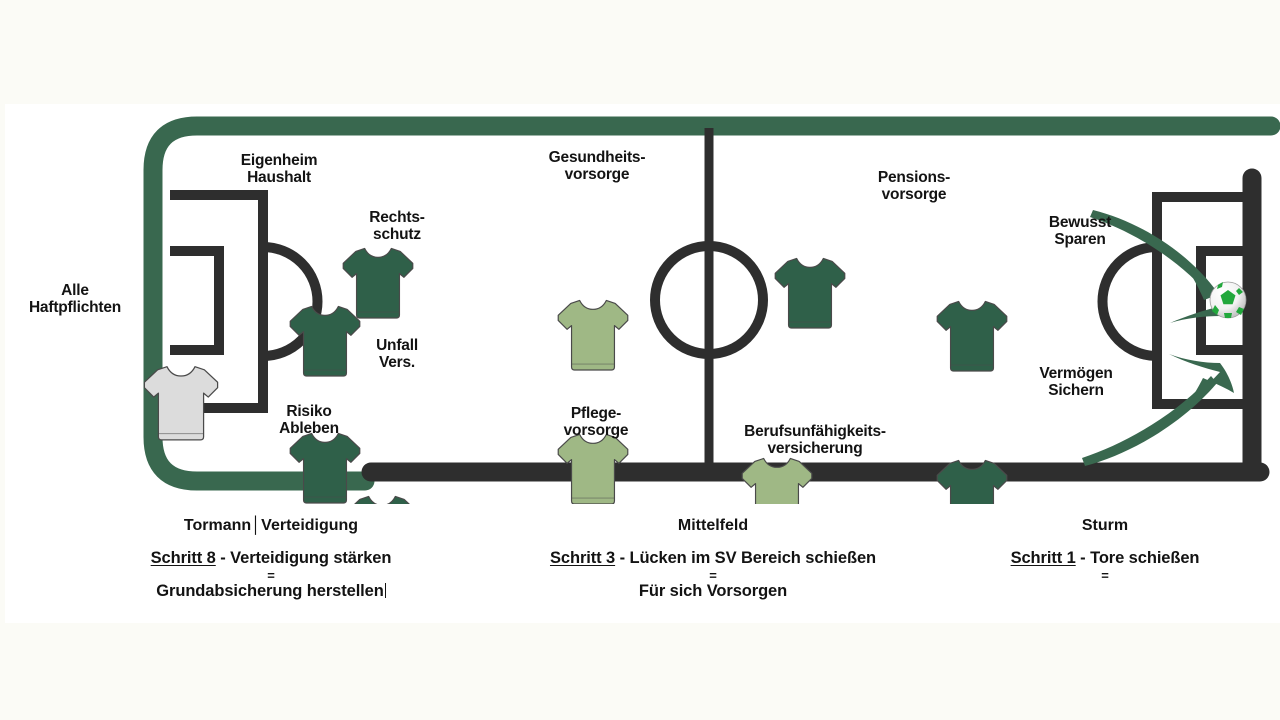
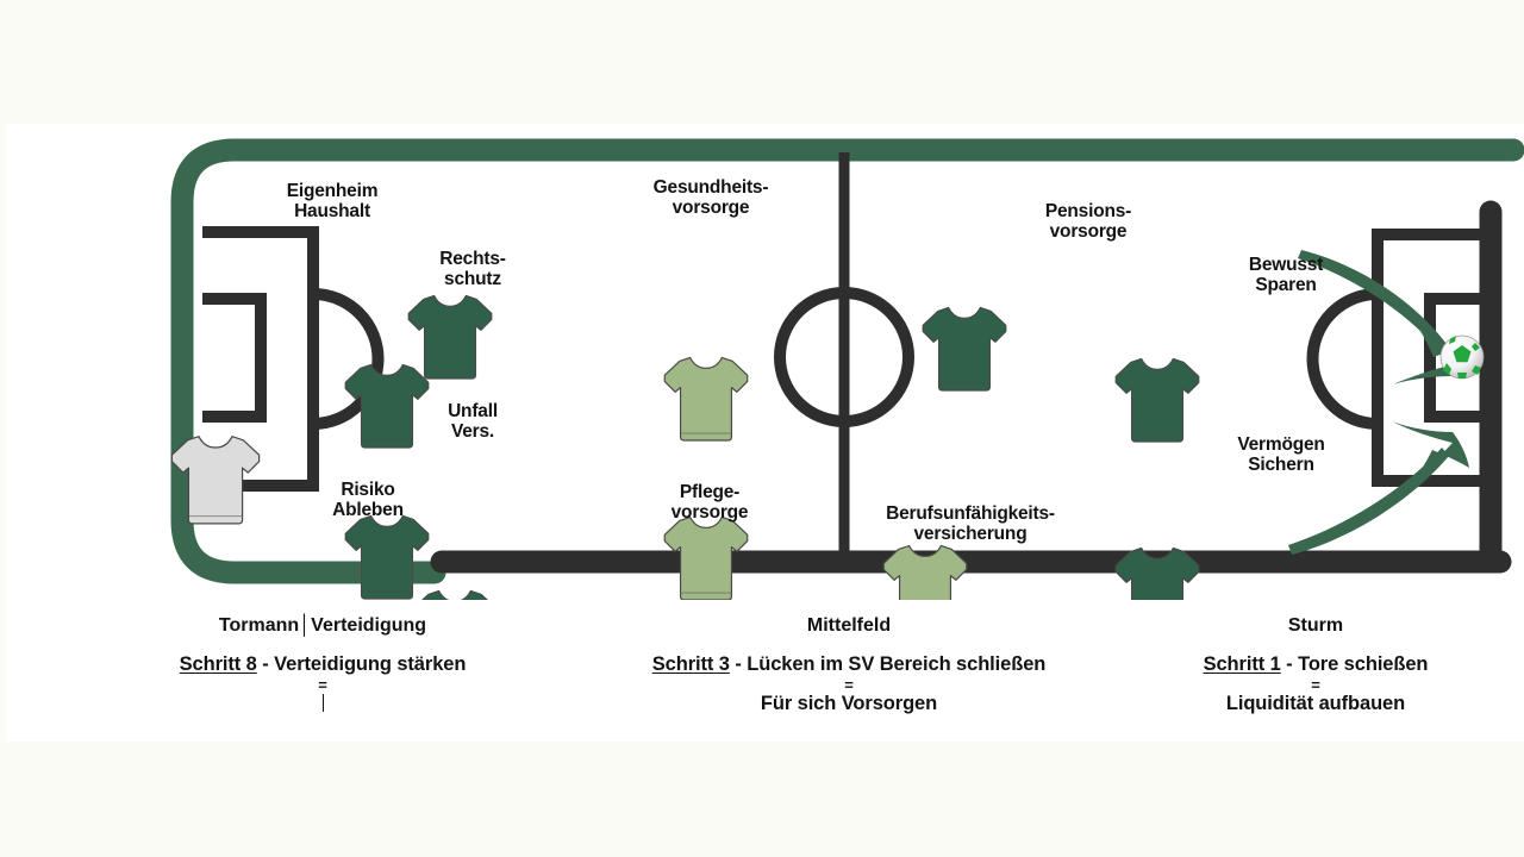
- Alle
- Haftpflichten
  Eigenheim
  Haushalt
  Rechts-
  schutz
  Unfall
  Vers.
  Risiko
  Ableben
  Gesundheits-
  vorsorge
  Pflege-
  vorsorge
  Pensions-
  vorsorge
  Berufsunfähigkeits-
  versicherung
  Bewusst
  Sparen
  Vermögen
  Sichern
  Tormann│Verteidigung
  Schritt 8 - Verteidigung stärken
  =
- Grundabsicherung herstellen
  Mittelfeld
- Schritt 3 - Lücken im SV Bereich schießen
+ Schritt 3 - Lücken im SV Bereich schließen
  =
  Für sich Vorsorgen
  Sturm
  Schritt 1 - Tore schießen
  =
+ Liquidität aufbauen
